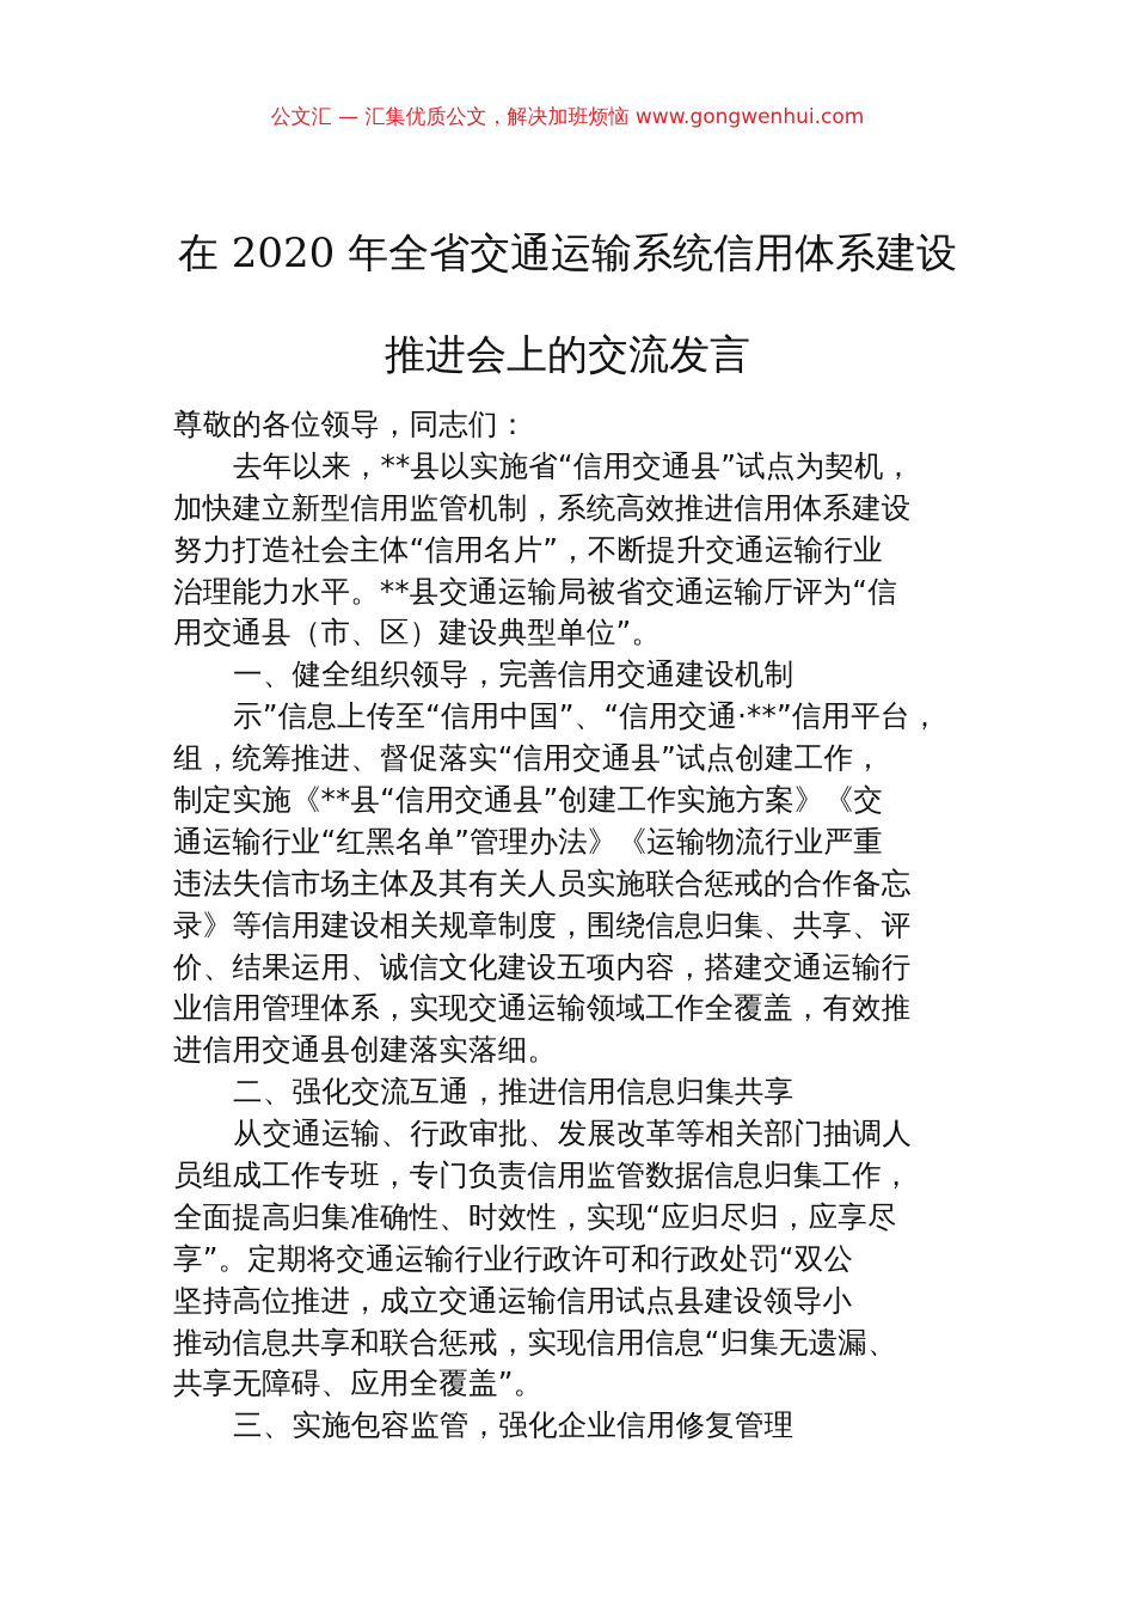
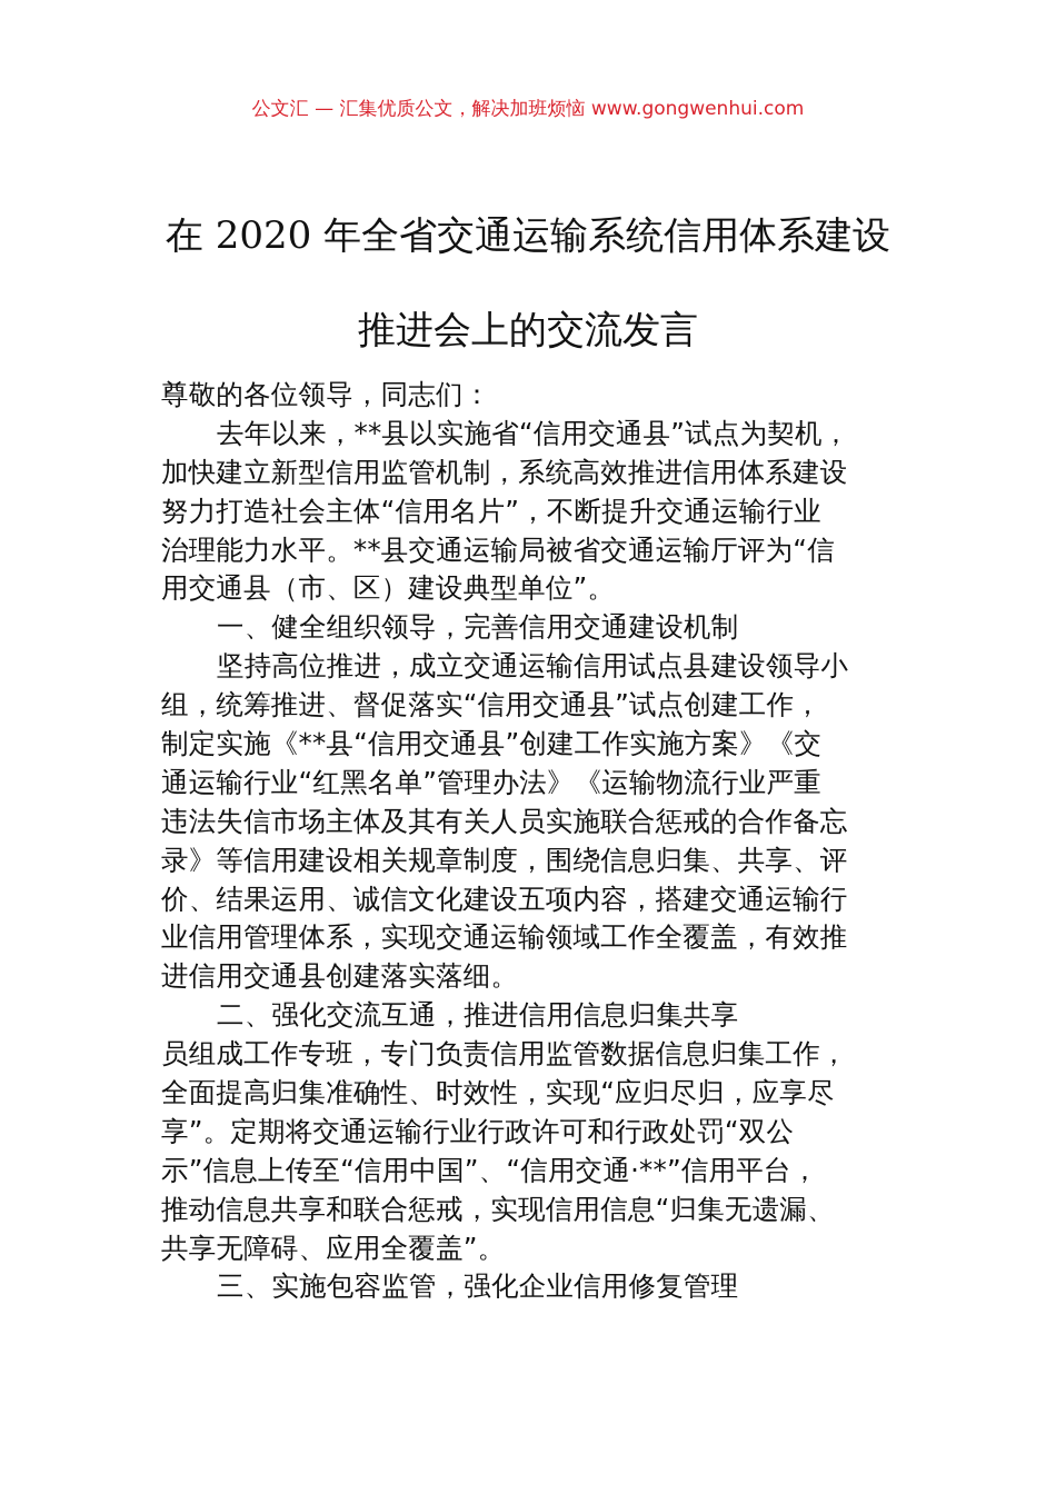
  公文汇 — 汇集优质公文，解决加班烦恼 www.gongwenhui.com
  在 2020 年全省交通运输系统信用体系建设
  推进会上的交流发言
  尊敬的各位领导，同志们：
  去年以来，**县以实施省“信用交通县”试点为契机，
  加快建立新型信用监管机制，系统高效推进信用体系建设
  努力打造社会主体“信用名片”，不断提升交通运输行业
  治理能力水平。**县交通运输局被省交通运输厅评为“信
  用交通县（市、区）建设典型单位”。
  一、健全组织领导，完善信用交通建设机制
- 示”信息上传至“信用中国”、“信用交通·**”信用平台，
+ 坚持高位推进，成立交通运输信用试点县建设领导小
  组，统筹推进、督促落实“信用交通县”试点创建工作，
  制定实施《**县“信用交通县”创建工作实施方案》《交
  通运输行业“红黑名单”管理办法》《运输物流行业严重
  违法失信市场主体及其有关人员实施联合惩戒的合作备忘
  录》等信用建设相关规章制度，围绕信息归集、共享、评
  价、结果运用、诚信文化建设五项内容，搭建交通运输行
  业信用管理体系，实现交通运输领域工作全覆盖，有效推
  进信用交通县创建落实落细。
  二、强化交流互通，推进信用信息归集共享
- 从交通运输、行政审批、发展改革等相关部门抽调人
  员组成工作专班，专门负责信用监管数据信息归集工作，
  全面提高归集准确性、时效性，实现“应归尽归，应享尽
  享”。定期将交通运输行业行政许可和行政处罚“双公
- 坚持高位推进，成立交通运输信用试点县建设领导小
+ 示”信息上传至“信用中国”、“信用交通·**”信用平台，
  推动信息共享和联合惩戒，实现信用信息“归集无遗漏、
  共享无障碍、应用全覆盖”。
  三、实施包容监管，强化企业信用修复管理
